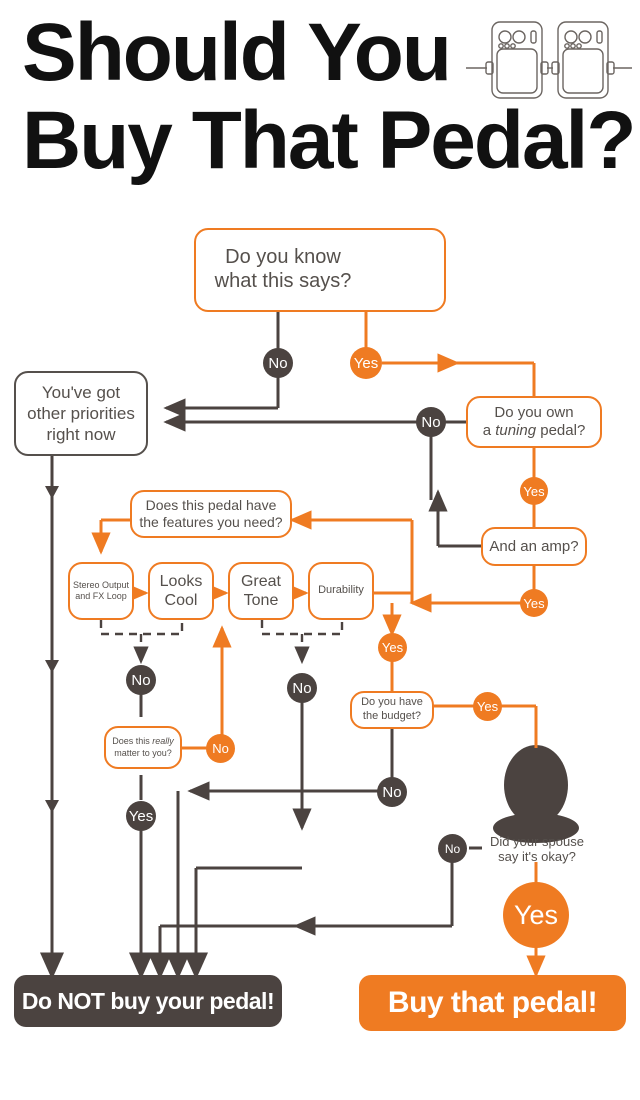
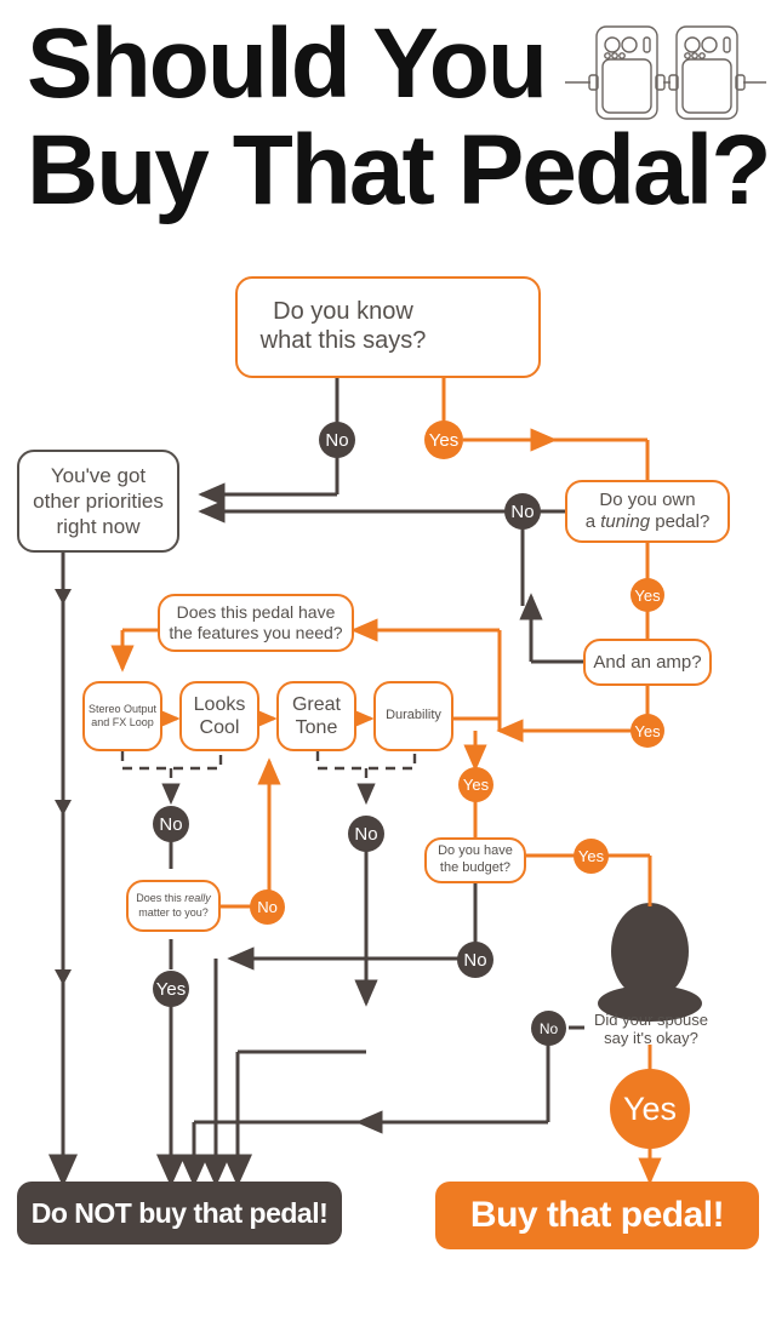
  Should You
  Buy That Pedal?
  Do you know
  what this says?
  You've got
  other priorities
  right now
  Do you own
  a tuning pedal?
  And an amp?
  Does this pedal have
  the features you need?
  Stereo Output
  and FX Loop
  Looks
  Cool
  Great
  Tone
  Durability
  Does this really
  matter to you?
  Do you have
  the budget?
  Did your spouse
  say it's okay?
  No
  Yes
  No
  Yes
  Yes
  Yes
  No
  No
  No
  Yes
  Yes
  No
  No
  Yes
- Do NOT buy your pedal!
+ Do NOT buy that pedal!
  Buy that pedal!
